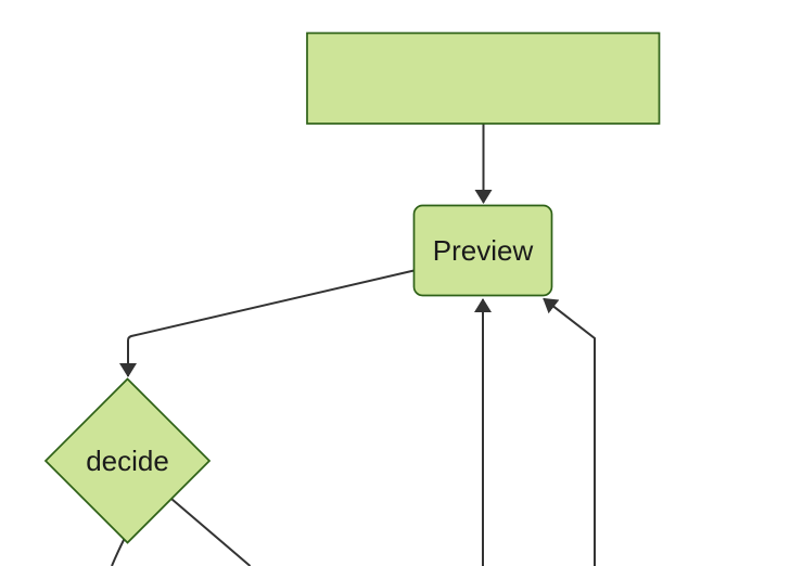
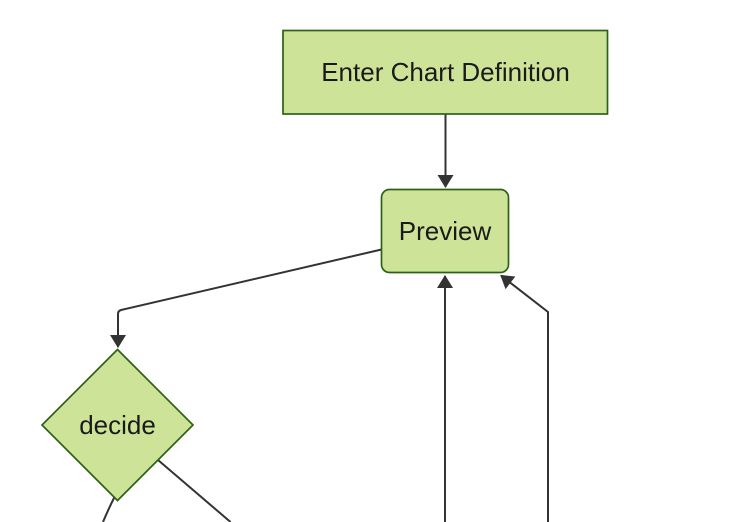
+ Enter Chart Definition
  Preview
  decide
